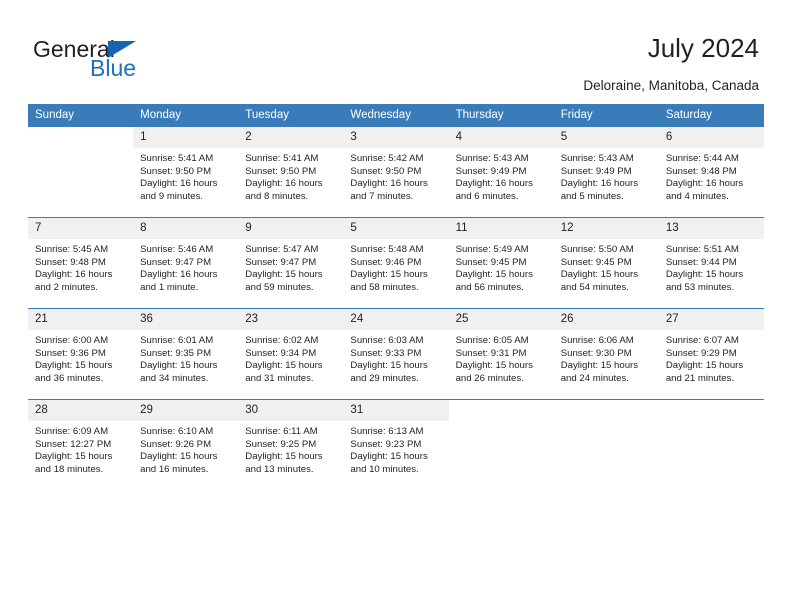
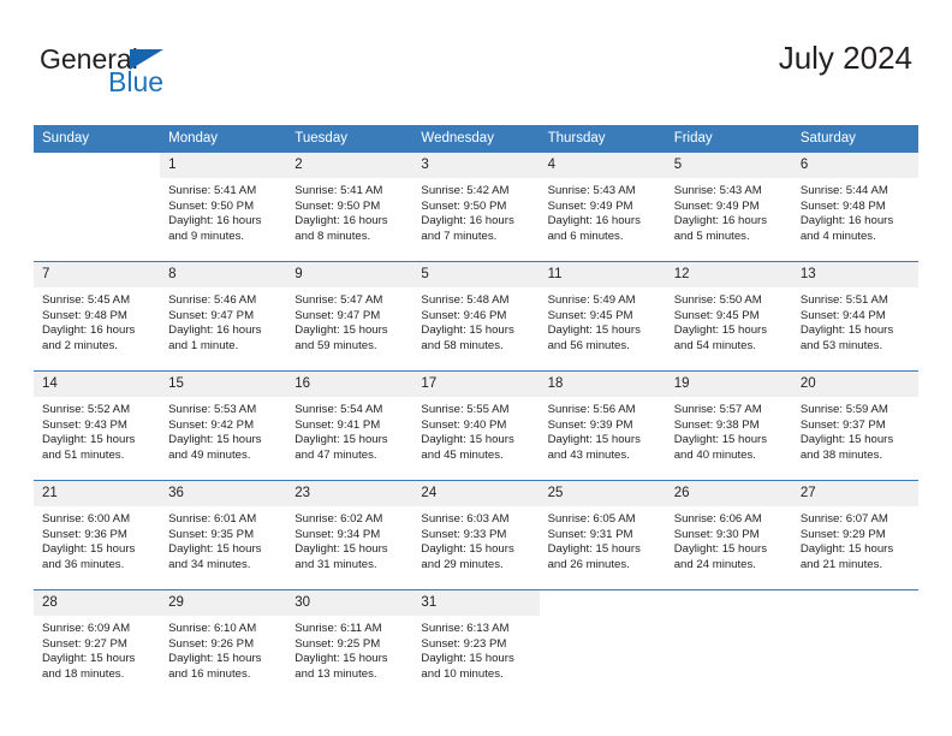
  General
  Blue
  July 2024
- Deloraine, Manitoba, Canada
  Sunday	Monday	Tuesday	Wednesday	Thursday	Friday	Saturday
  	1Sunrise: 5:41 AMSunset: 9:50 PMDaylight: 16 hoursand 9 minutes.	2Sunrise: 5:41 AMSunset: 9:50 PMDaylight: 16 hoursand 8 minutes.	3Sunrise: 5:42 AMSunset: 9:50 PMDaylight: 16 hoursand 7 minutes.	4Sunrise: 5:43 AMSunset: 9:49 PMDaylight: 16 hoursand 6 minutes.	5Sunrise: 5:43 AMSunset: 9:49 PMDaylight: 16 hoursand 5 minutes.	6Sunrise: 5:44 AMSunset: 9:48 PMDaylight: 16 hoursand 4 minutes.
  7Sunrise: 5:45 AMSunset: 9:48 PMDaylight: 16 hoursand 2 minutes.	8Sunrise: 5:46 AMSunset: 9:47 PMDaylight: 16 hoursand 1 minute.	9Sunrise: 5:47 AMSunset: 9:47 PMDaylight: 15 hoursand 59 minutes.	5Sunrise: 5:48 AMSunset: 9:46 PMDaylight: 15 hoursand 58 minutes.	11Sunrise: 5:49 AMSunset: 9:45 PMDaylight: 15 hoursand 56 minutes.	12Sunrise: 5:50 AMSunset: 9:45 PMDaylight: 15 hoursand 54 minutes.	13Sunrise: 5:51 AMSunset: 9:44 PMDaylight: 15 hoursand 53 minutes.
+ 14Sunrise: 5:52 AMSunset: 9:43 PMDaylight: 15 hoursand 51 minutes.	15Sunrise: 5:53 AMSunset: 9:42 PMDaylight: 15 hoursand 49 minutes.	16Sunrise: 5:54 AMSunset: 9:41 PMDaylight: 15 hoursand 47 minutes.	17Sunrise: 5:55 AMSunset: 9:40 PMDaylight: 15 hoursand 45 minutes.	18Sunrise: 5:56 AMSunset: 9:39 PMDaylight: 15 hoursand 43 minutes.	19Sunrise: 5:57 AMSunset: 9:38 PMDaylight: 15 hoursand 40 minutes.	20Sunrise: 5:59 AMSunset: 9:37 PMDaylight: 15 hoursand 38 minutes.
  21Sunrise: 6:00 AMSunset: 9:36 PMDaylight: 15 hoursand 36 minutes.	36Sunrise: 6:01 AMSunset: 9:35 PMDaylight: 15 hoursand 34 minutes.	23Sunrise: 6:02 AMSunset: 9:34 PMDaylight: 15 hoursand 31 minutes.	24Sunrise: 6:03 AMSunset: 9:33 PMDaylight: 15 hoursand 29 minutes.	25Sunrise: 6:05 AMSunset: 9:31 PMDaylight: 15 hoursand 26 minutes.	26Sunrise: 6:06 AMSunset: 9:30 PMDaylight: 15 hoursand 24 minutes.	27Sunrise: 6:07 AMSunset: 9:29 PMDaylight: 15 hoursand 21 minutes.
- 28Sunrise: 6:09 AMSunset: 12:27 PMDaylight: 15 hoursand 18 minutes.	29Sunrise: 6:10 AMSunset: 9:26 PMDaylight: 15 hoursand 16 minutes.	30Sunrise: 6:11 AMSunset: 9:25 PMDaylight: 15 hoursand 13 minutes.	31Sunrise: 6:13 AMSunset: 9:23 PMDaylight: 15 hoursand 10 minutes.
+ 28Sunrise: 6:09 AMSunset: 9:27 PMDaylight: 15 hoursand 18 minutes.	29Sunrise: 6:10 AMSunset: 9:26 PMDaylight: 15 hoursand 16 minutes.	30Sunrise: 6:11 AMSunset: 9:25 PMDaylight: 15 hoursand 13 minutes.	31Sunrise: 6:13 AMSunset: 9:23 PMDaylight: 15 hoursand 10 minutes.
